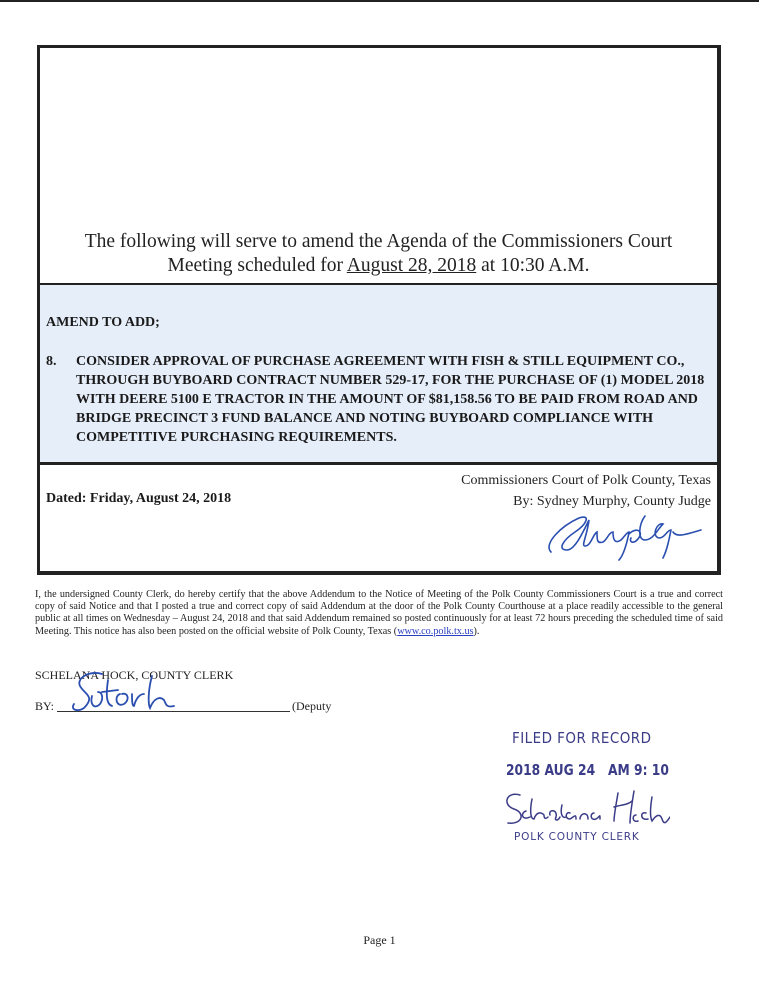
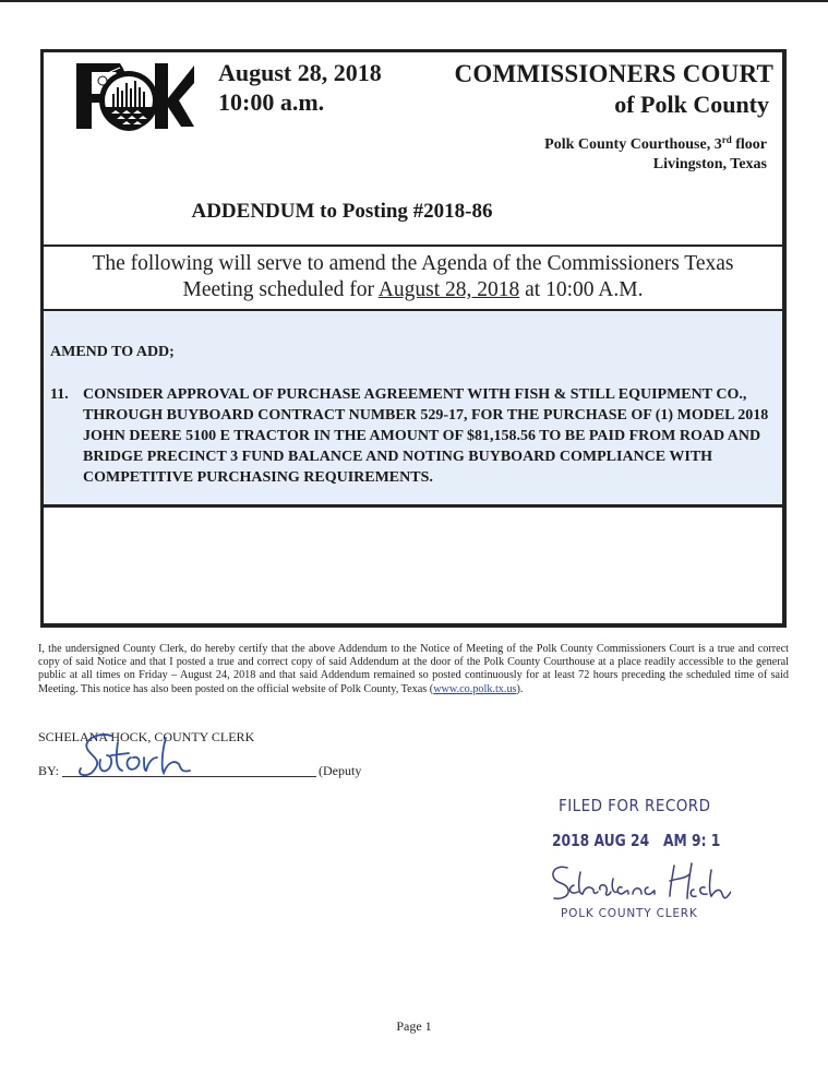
+ August 28, 2018
+ 10:00 a.m.
+ COMMISSIONERS COURT
+ of Polk County
+ Polk County Courthouse, 3rd floor
+ Livingston, Texas
+ ADDENDUM to Posting #2018-86
- The following will serve to amend the Agenda of the Commissioners Court
+ The following will serve to amend the Agenda of the Commissioners Texas
- Meeting scheduled for August 28, 2018 at 10:30 A.M.
+ Meeting scheduled for August 28, 2018 at 10:00 A.M.
  AMEND TO ADD;
- 8.
+ 11.
- CONSIDER APPROVAL OF PURCHASE AGREEMENT WITH FISH & STILL EQUIPMENT CO., THROUGH BUYBOARD CONTRACT NUMBER 529-17, FOR THE PURCHASE OF (1) MODEL 2018 WITH DEERE 5100 E TRACTOR IN THE AMOUNT OF $81,158.56 TO BE PAID FROM ROAD AND BRIDGE PRECINCT 3 FUND BALANCE AND NOTING BUYBOARD COMPLIANCE WITH COMPETITIVE PURCHASING REQUIREMENTS.
+ CONSIDER APPROVAL OF PURCHASE AGREEMENT WITH FISH & STILL EQUIPMENT CO., THROUGH BUYBOARD CONTRACT NUMBER 529-17, FOR THE PURCHASE OF (1) MODEL 2018 JOHN DEERE 5100 E TRACTOR IN THE AMOUNT OF $81,158.56 TO BE PAID FROM ROAD AND BRIDGE PRECINCT 3 FUND BALANCE AND NOTING BUYBOARD COMPLIANCE WITH COMPETITIVE PURCHASING REQUIREMENTS.
- Commissioners Court of Polk County, Texas
- By: Sydney Murphy, County Judge
- Dated: Friday, August 24, 2018
- I, the undersigned County Clerk, do hereby certify that the above Addendum to the Notice of Meeting of the Polk County Commissioners Court is a true and correct copy of said Notice and that I posted a true and correct copy of said Addendum at the door of the Polk County Courthouse at a place readily accessible to the general public at all times on Wednesday – August 24, 2018 and that said Addendum remained so posted continuously for at least 72 hours preceding the scheduled time of said Meeting. This notice has also been posted on the official website of Polk County, Texas (www.co.polk.tx.us).
+ I, the undersigned County Clerk, do hereby certify that the above Addendum to the Notice of Meeting of the Polk County Commissioners Court is a true and correct copy of said Notice and that I posted a true and correct copy of said Addendum at the door of the Polk County Courthouse at a place readily accessible to the general public at all times on Friday – August 24, 2018 and that said Addendum remained so posted continuously for at least 72 hours preceding the scheduled time of said Meeting. This notice has also been posted on the official website of Polk County, Texas (www.co.polk.tx.us).
  SCHELAA HOCK, COUNTY CLERK
  BY:
  (Deputy
  FILED FOR RECORD
- 2018 AUG 24 AM 9: 10
+ 2018 AUG 24 AM 9: 1
  POLK COUNTY CLERK
  Page 1
